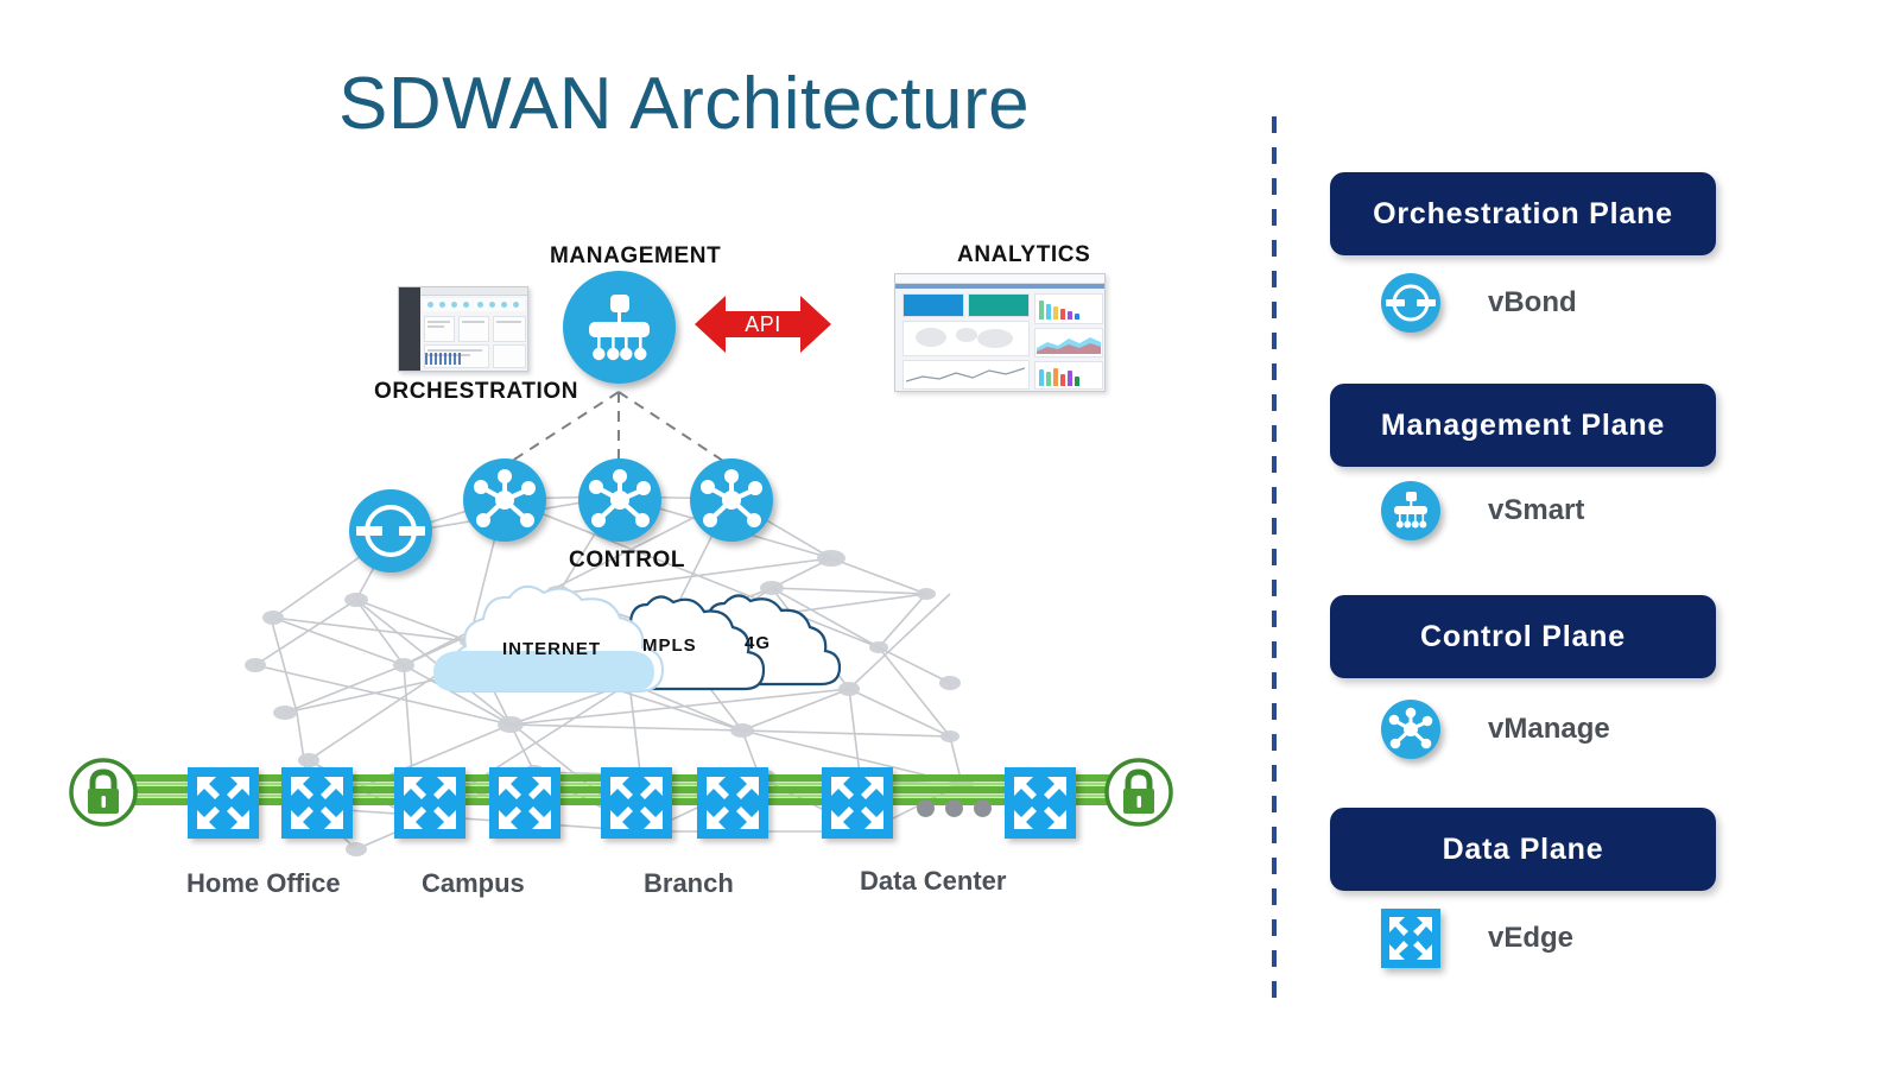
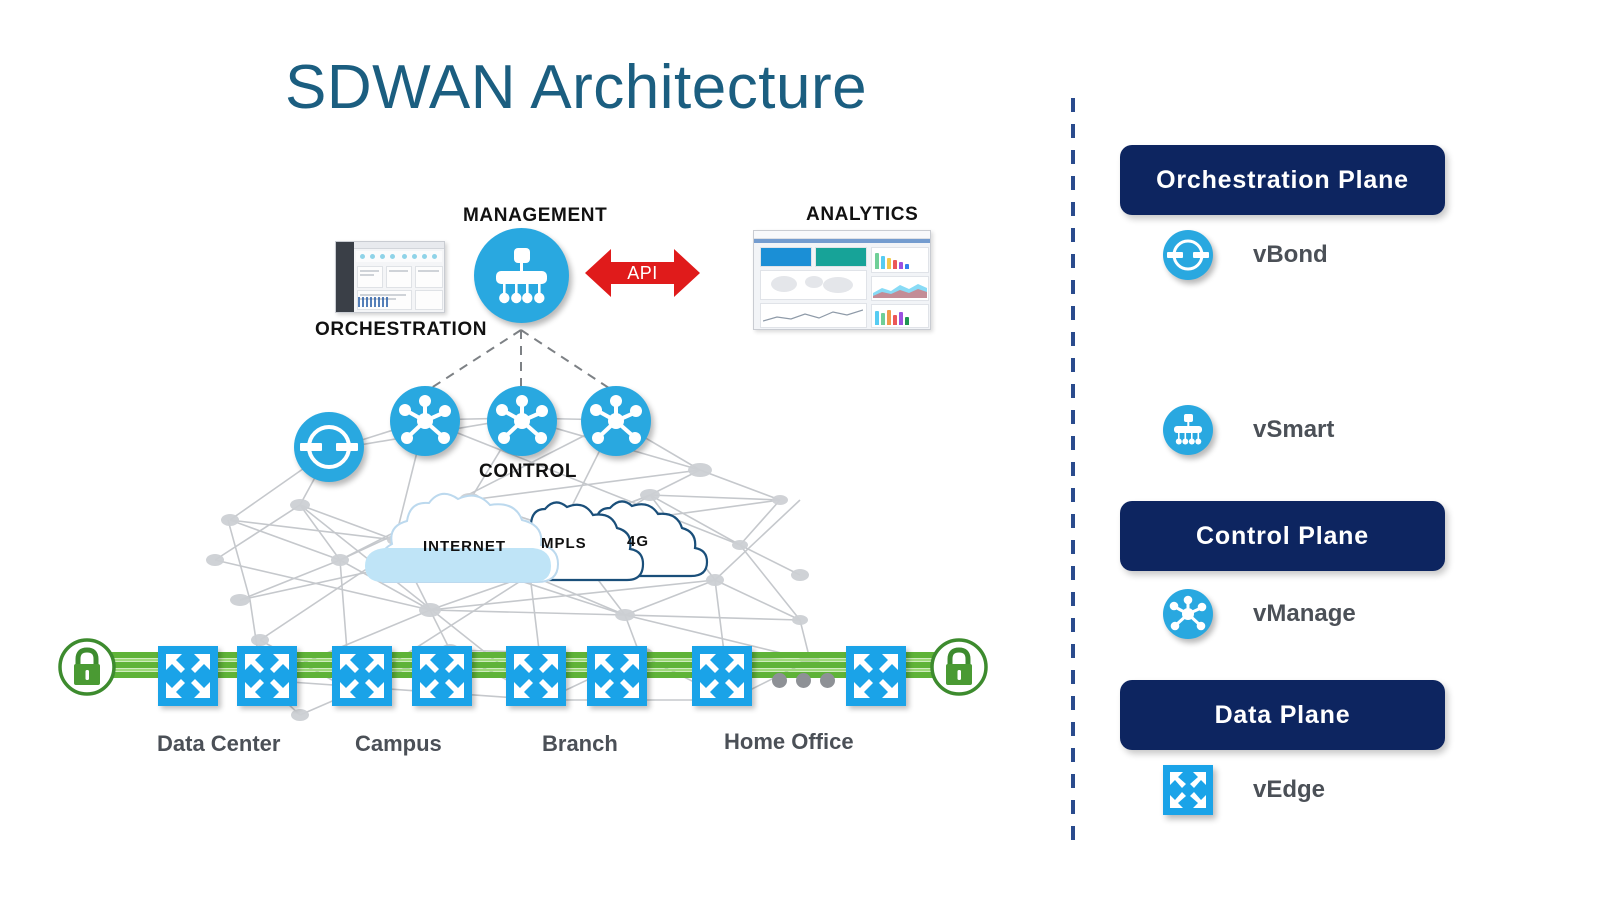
  SDWAN Architecture
  MANAGEMENT
  ANALYTICS
  ORCHESTRATION
  CONTROL
  API
  INTERNET
  MPLS
  4G
- Home Office
+ Data Center
  Campus
  Branch
- Data Center
+ Home Office
  Orchestration Plane
  vBond
- Management Plane
  vSmart
  Control Plane
  vManage
  Data Plane
  vEdge
